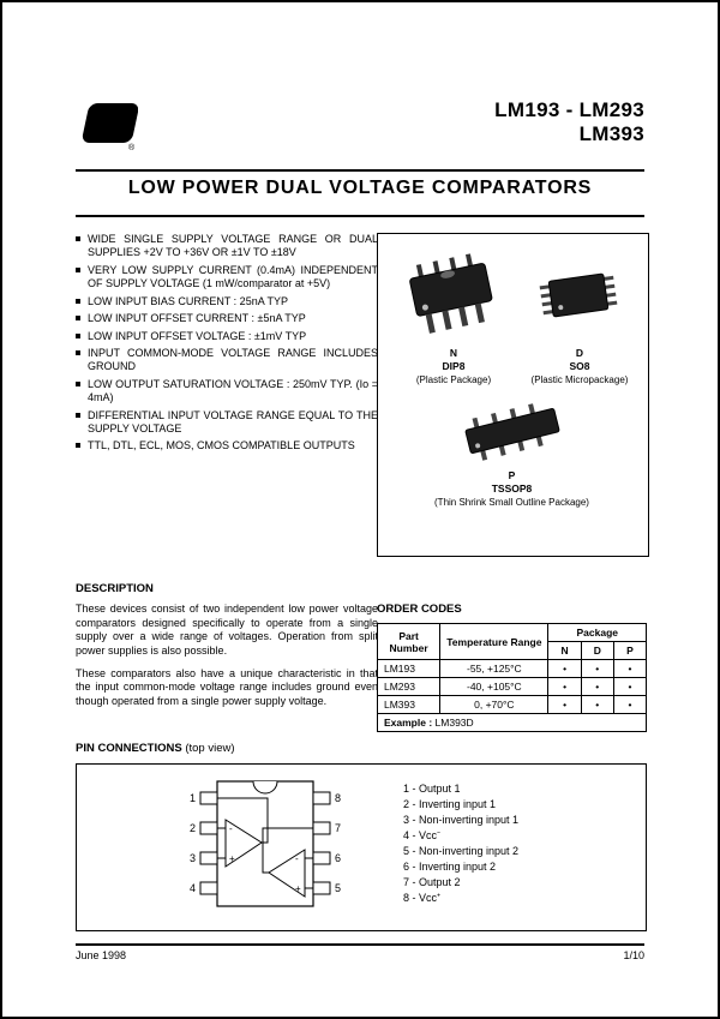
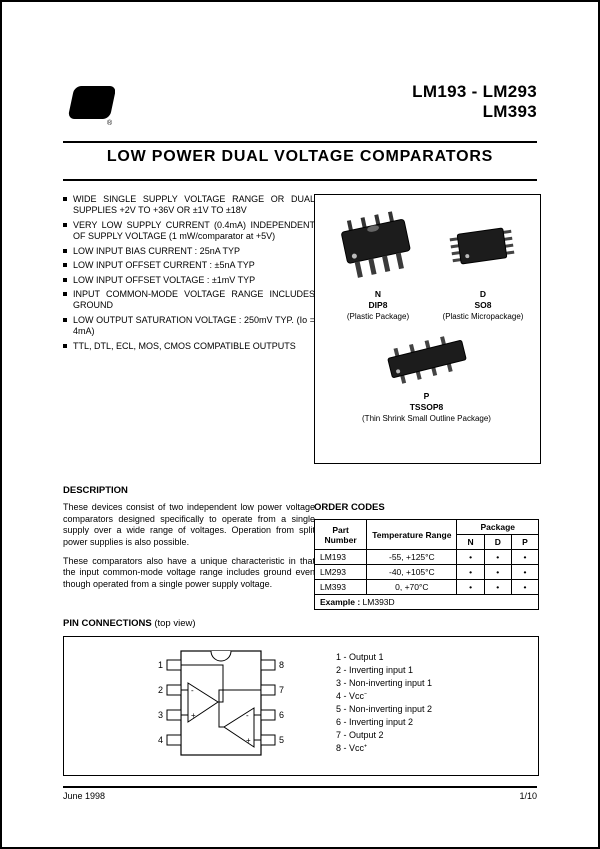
  ST
  LM193 - LM293
  LM393
  LOW POWER DUAL VOLTAGE COMPARATORS
  WIDE SINGLE SUPPLY VOLTAGE RANGE OR DUAL SUPPLIES +2V TO +36V OR ±1V TO ±18V
  VERY LOW SUPPLY CURRENT (0.4mA) INDEPENDENT OF SUPPLY VOLTAGE (1 mW/comparator at +5V)
  LOW INPUT BIAS CURRENT : 25nA TYP
  LOW INPUT OFFSET CURRENT : ±5nA TYP
  LOW INPUT OFFSET VOLTAGE : ±1mV TYP
  INPUT COMMON-MODE VOLTAGE RANGE INCLUDES GROUND
  LOW OUTPUT SATURATION VOLTAGE : 250mV TYP. (Io = 4mA)
- DIFFERENTIAL INPUT VOLTAGE RANGE EQUAL TO THE SUPPLY VOLTAGE
  TTL, DTL, ECL, MOS, CMOS COMPATIBLE OUTPUTS
  N
  DIP8
  (Plastic Package)
  D
  SO8
  (Plastic Micropackage)
  P
  TSSOP8
  (Thin Shrink Small Outline Package)
  DESCRIPTION
  These devices consist of two independent low power voltage comparators designed specifically to operate from a single supply over a wide range of voltages. Operation from split power supplies is also possible.
  These comparators also have a unique characteristic in that the input common-mode voltage range includes ground even though operated from a single power supply voltage.
  ORDER CODES
  Part Number	Temperature Range	Package
  N	D	P
  LM193	-55, +125°C	•	•	•
  LM293	-40, +105°C	•	•	•
  LM393	0, +70°C	•	•	•
  Example : LM393D
  PIN CONNECTIONS (top view)
  -
  +
  -
  +
  1
  2
  3
  4
  8
  7
  6
  5
  1 - Output 1
  2 - Inverting input 1
  3 - Non-inverting input 1
  4 - Vcc⁻
  5 - Non-inverting input 2
  6 - Inverting input 2
  7 - Output 2
  8 - Vcc⁺
  June 1998
  1/10
